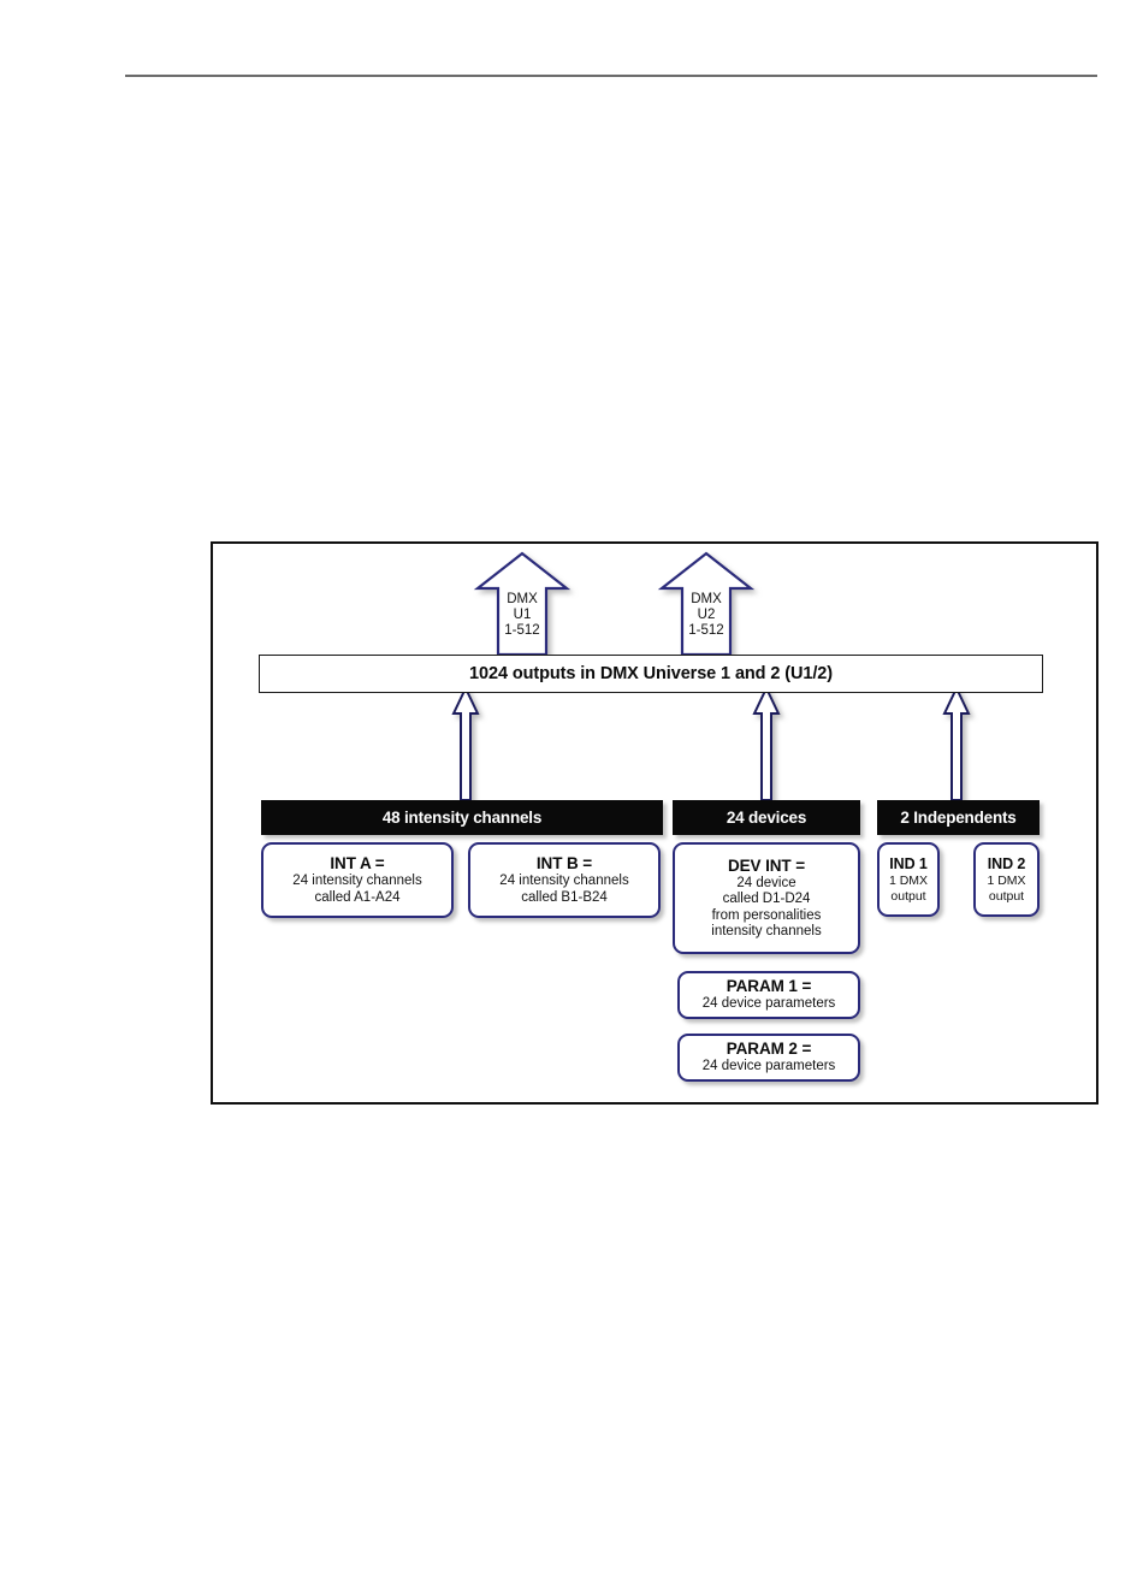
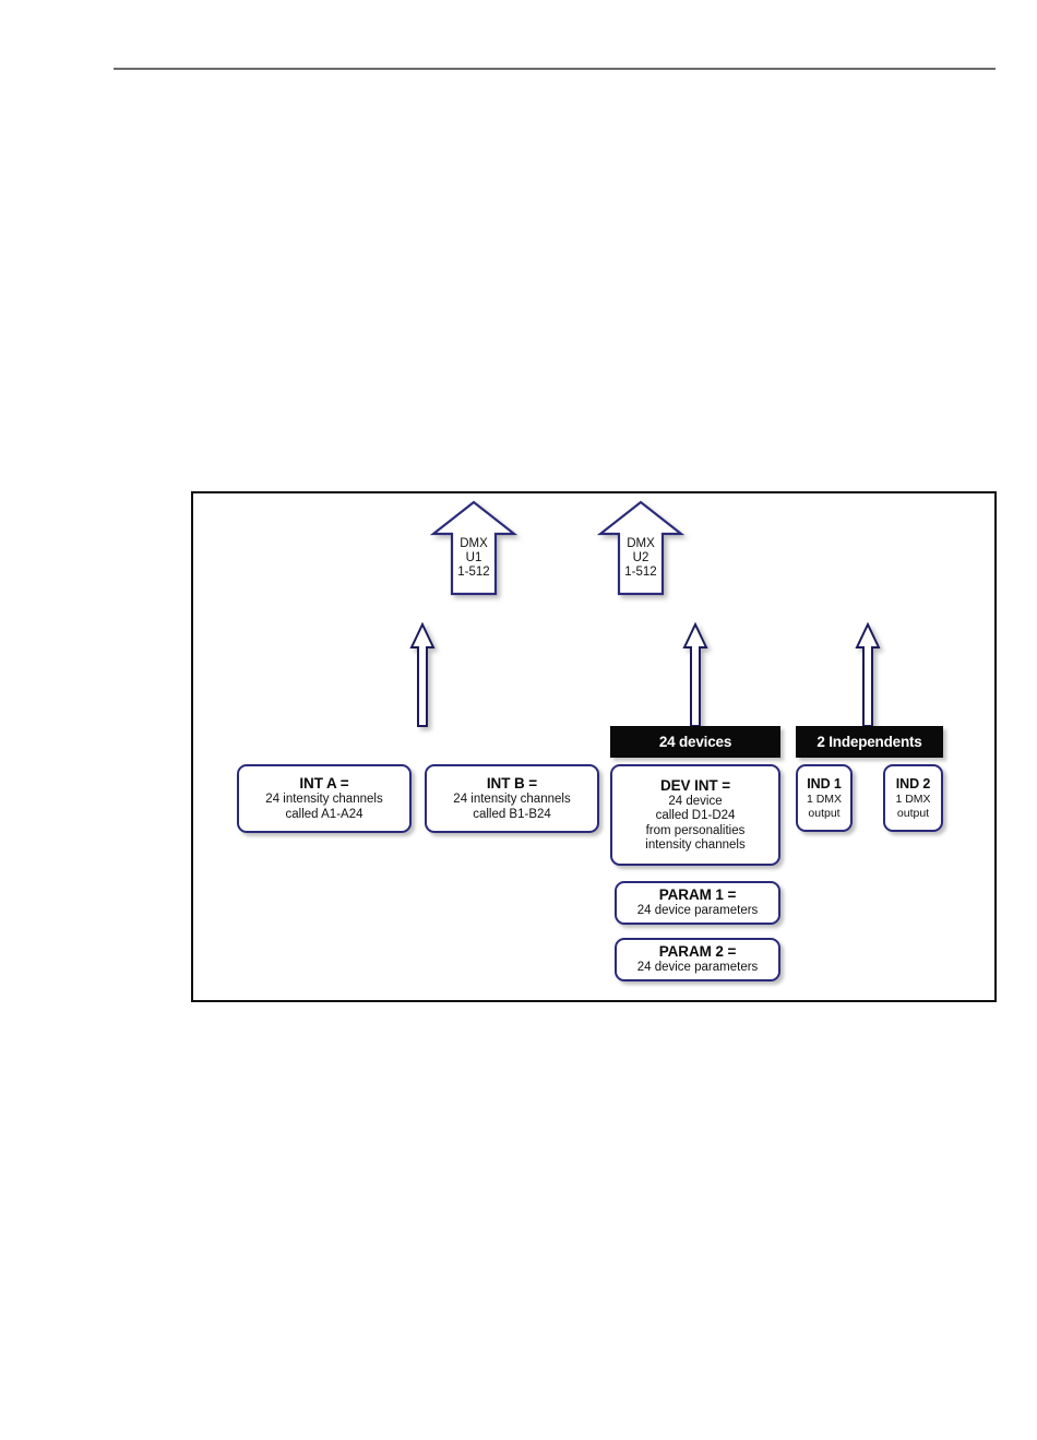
  DMX
  U1
  1-512
  DMX
  U2
  1-512
- 1024 outputs in DMX Universe 1 and 2 (U1/2)
- 48 intensity channels
  24 devices
  2 Independents
  INT A =
  24 intensity channels
  called A1-A24
  INT B =
  24 intensity channels
  called B1-B24
  DEV INT =
  24 device
  called D1-D24
  from personalities
  intensity channels
  PARAM 1 =
  24 device parameters
  PARAM 2 =
  24 device parameters
  IND 1
  1 DMX
  output
  IND 2
  1 DMX
  output
